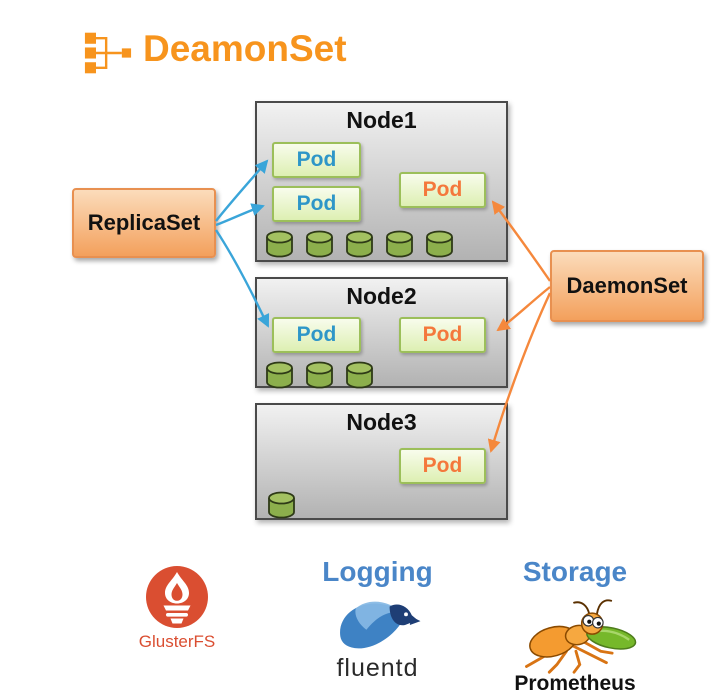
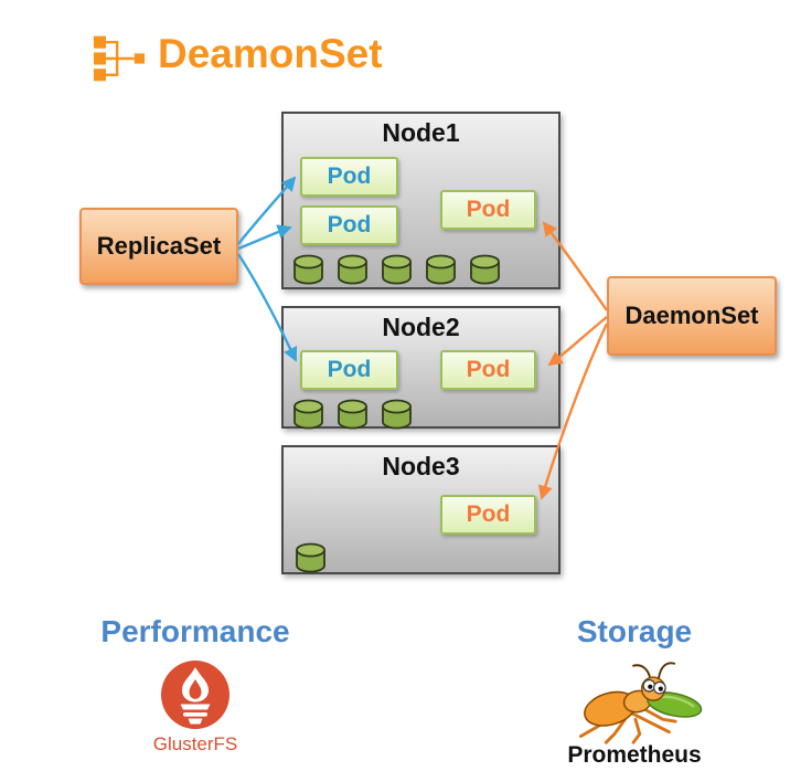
  DeamonSet
  Node1
  Pod
  Pod
  Pod
  Node2
  Pod
  Pod
  Node3
  Pod
  ReplicaSet
  DaemonSet
+ Performance
  GlusterFS
- Logging
- fluentd
  Storage
  Prometheus
